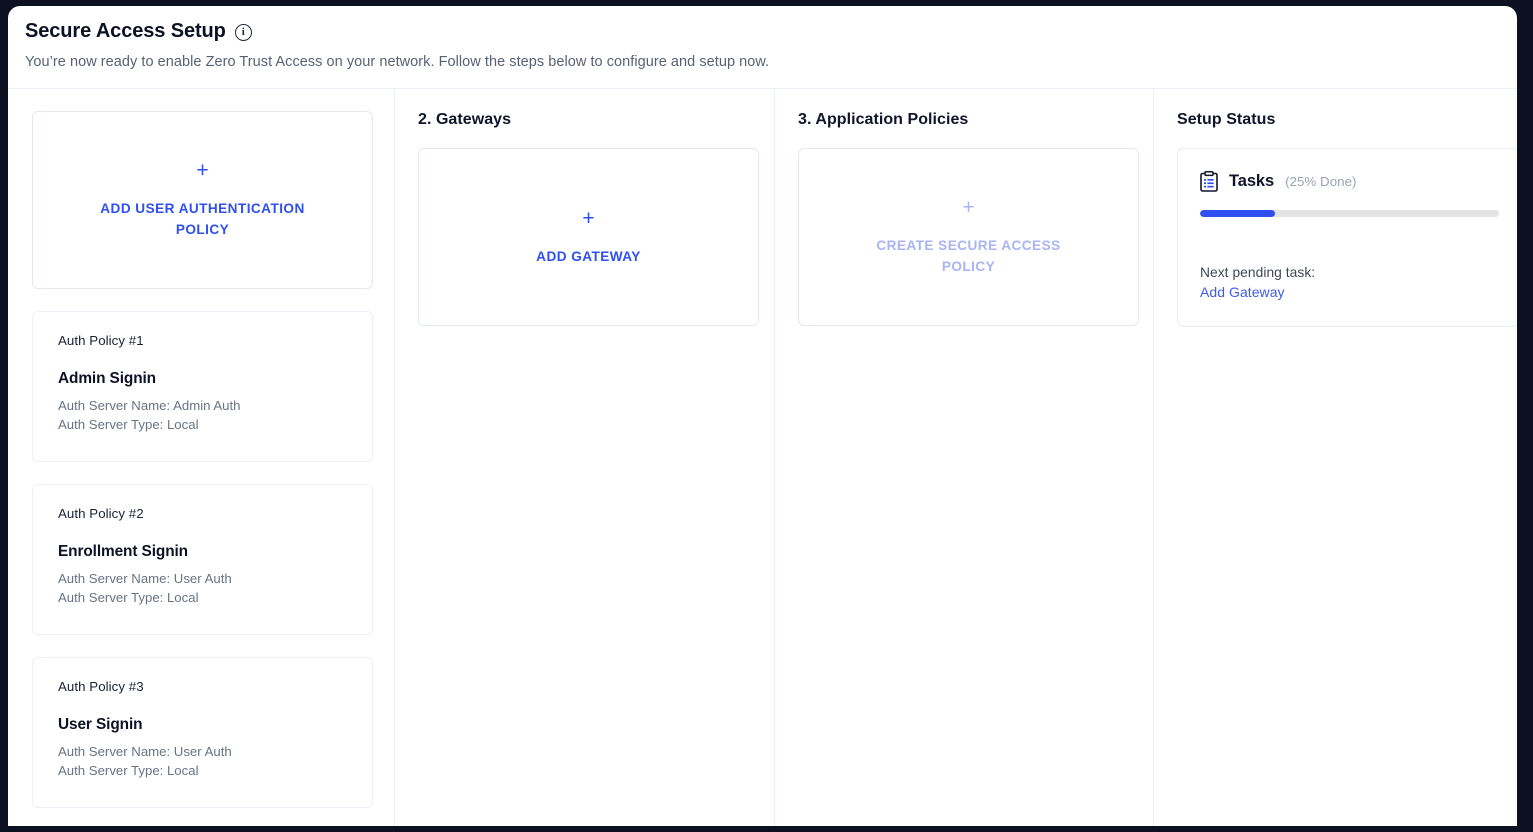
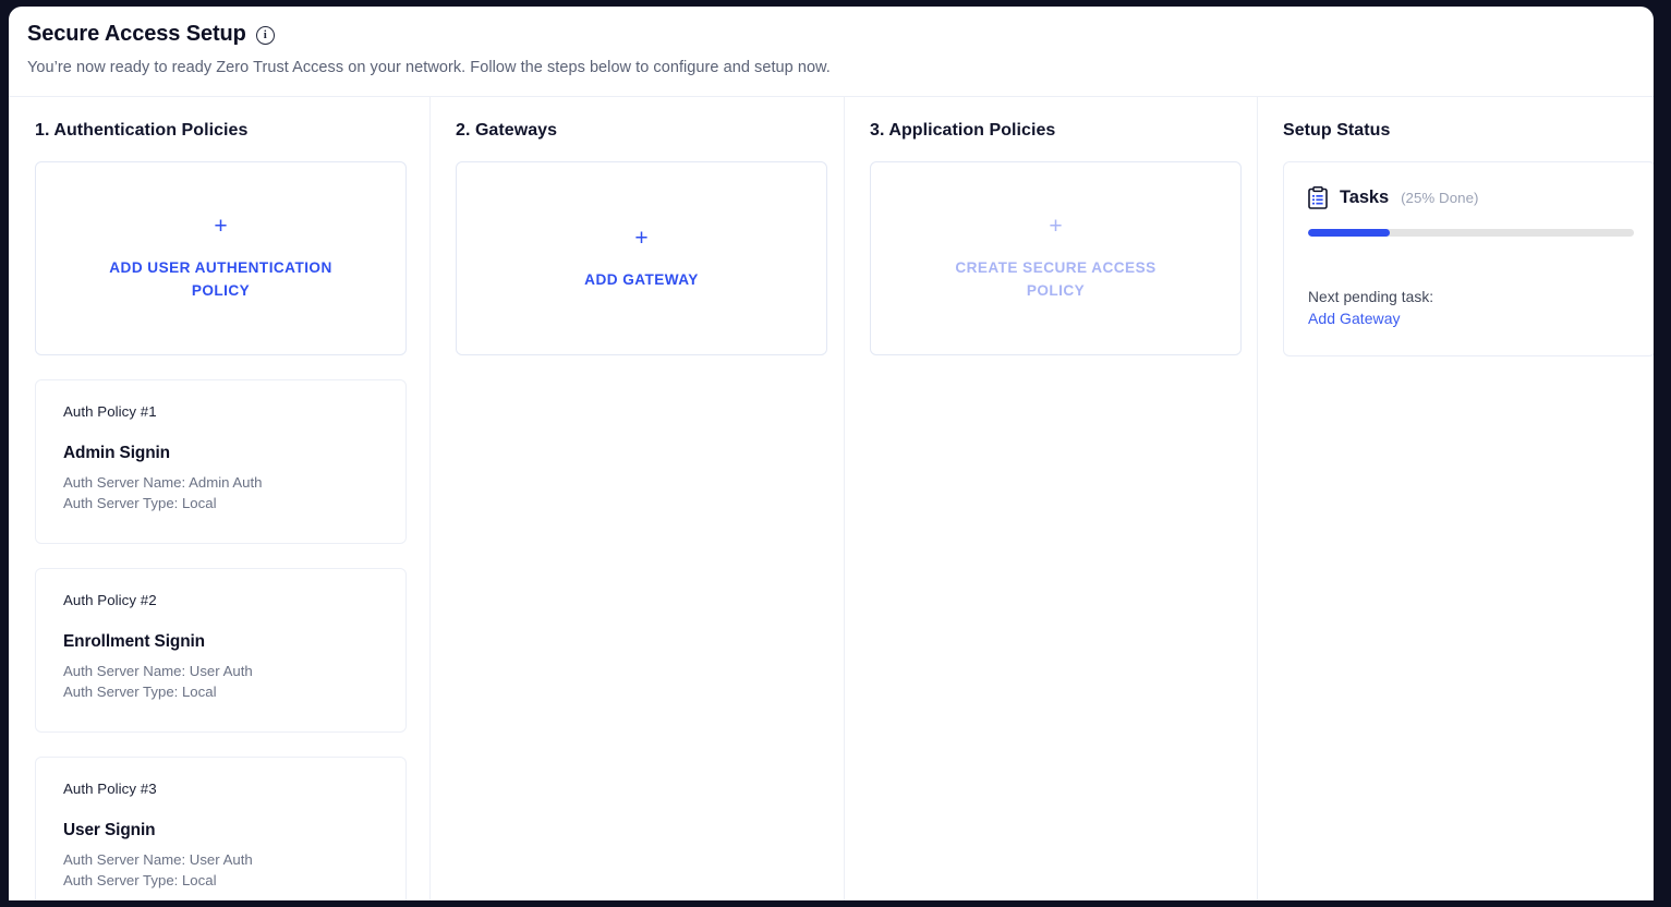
  Secure Access Setup
  i
- You’re now ready to enable Zero Trust Access on your network. Follow the steps below to configure and setup now.
+ You’re now ready to ready Zero Trust Access on your network. Follow the steps below to configure and setup now.
+ 1. Authentication Policies
  +
  ADD USER AUTHENTICATION POLICY
  Auth Policy #1
  Admin Signin
  Auth Server Name: Admin Auth
  Auth Server Type: Local
  Auth Policy #2
  Enrollment Signin
  Auth Server Name: User Auth
  Auth Server Type: Local
  Auth Policy #3
  User Signin
  Auth Server Name: User Auth
  Auth Server Type: Local
  2. Gateways
  +
  ADD GATEWAY
  3. Application Policies
  +
  CREATE SECURE ACCESS POLICY
  Setup Status
  Tasks
  (25% Done)
  Next pending task:
  Add Gateway
